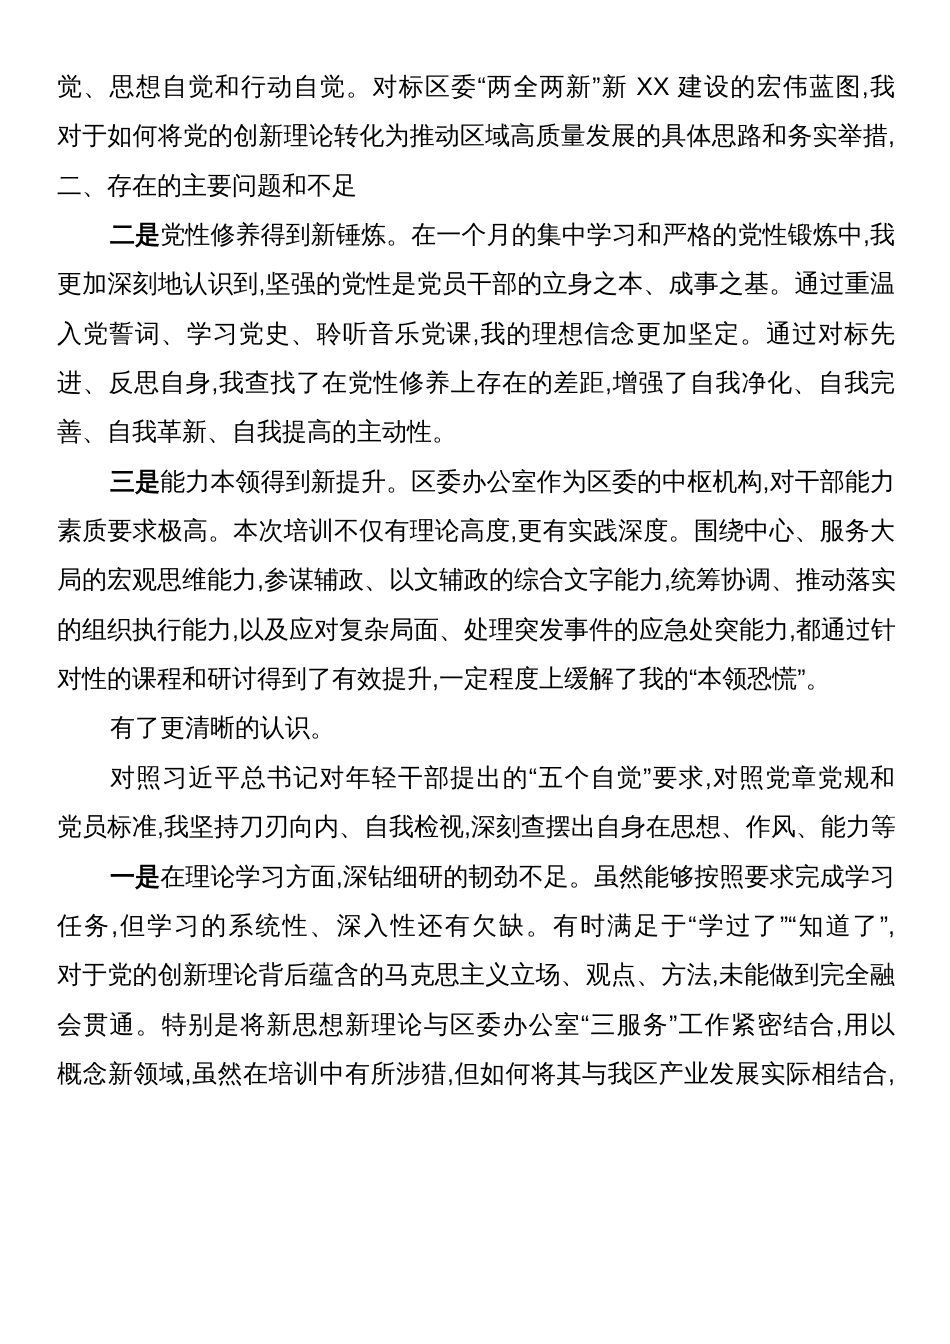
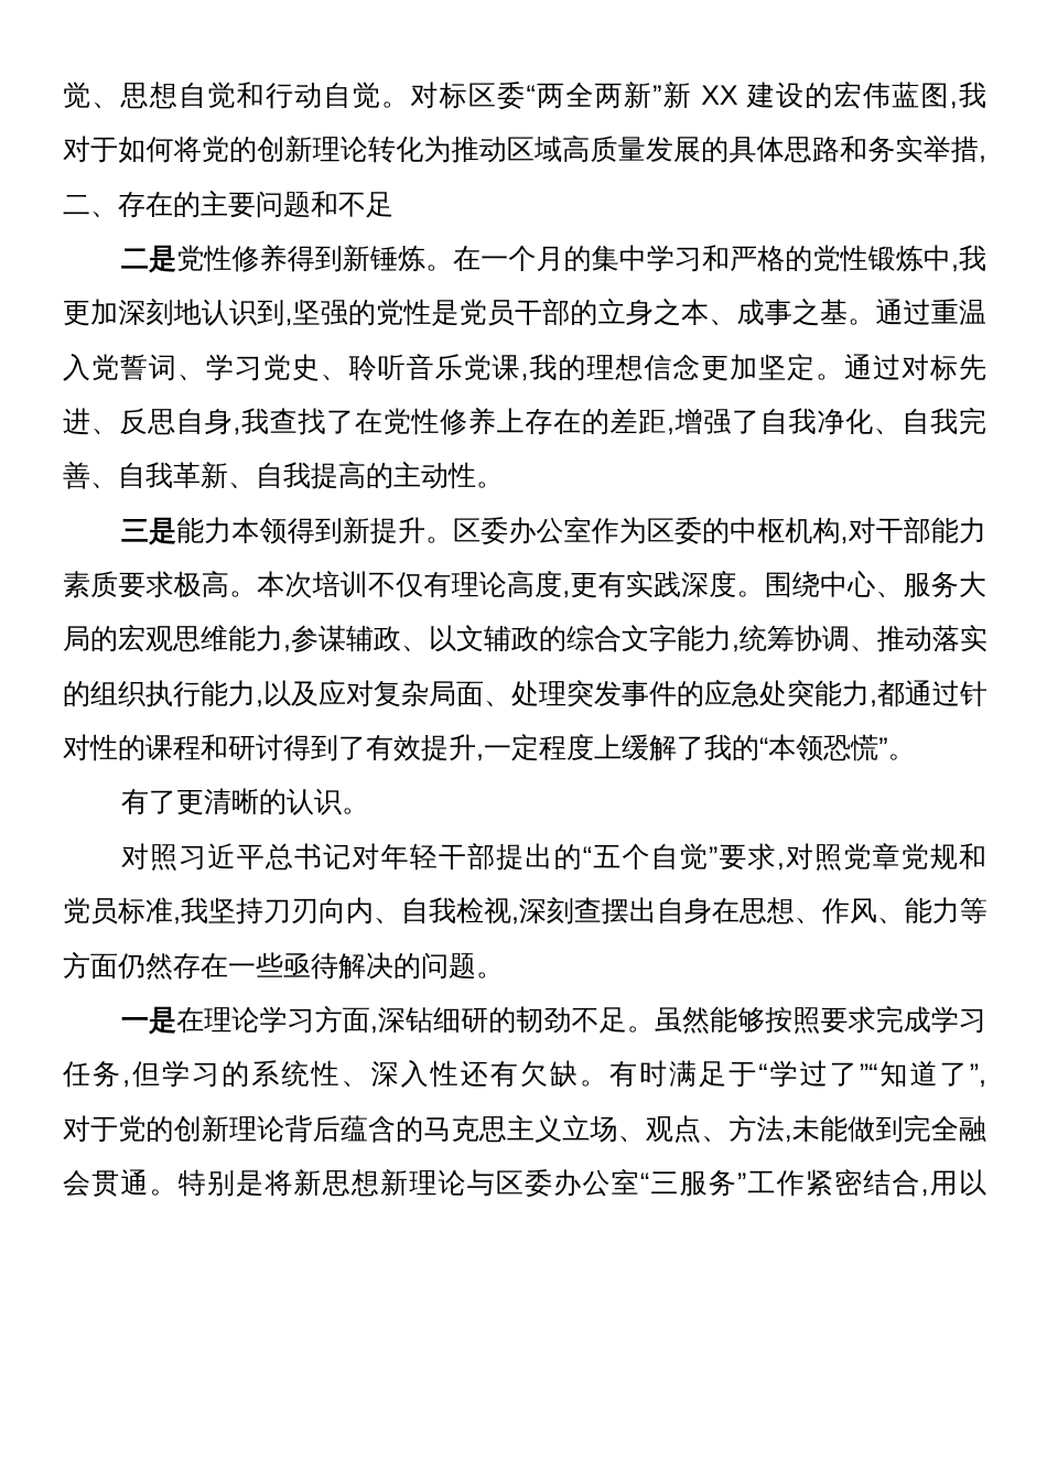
  觉、思想自觉和行动自觉。对标区委“两全两新”新 XX 建设的宏伟蓝图,我
  对于如何将党的创新理论转化为推动区域高质量发展的具体思路和务实举措,
  二、存在的主要问题和不足
  二是党性修养得到新锤炼。在一个月的集中学习和严格的党性锻炼中,我
  更加深刻地认识到,坚强的党性是党员干部的立身之本、成事之基。通过重温
  入党誓词、学习党史、聆听音乐党课,我的理想信念更加坚定。通过对标先
  进、反思自身,我查找了在党性修养上存在的差距,增强了自我净化、自我完
  善、自我革新、自我提高的主动性。
  三是能力本领得到新提升。区委办公室作为区委的中枢机构,对干部能力
  素质要求极高。本次培训不仅有理论高度,更有实践深度。围绕中心、服务大
  局的宏观思维能力,参谋辅政、以文辅政的综合文字能力,统筹协调、推动落实
  的组织执行能力,以及应对复杂局面、处理突发事件的应急处突能力,都通过针
  对性的课程和研讨得到了有效提升,一定程度上缓解了我的“本领恐慌”。
  有了更清晰的认识。
  对照习近平总书记对年轻干部提出的“五个自觉”要求,对照党章党规和
  党员标准,我坚持刀刃向内、自我检视,深刻查摆出自身在思想、作风、能力等
+ 方面仍然存在一些亟待解决的问题。
  一是在理论学习方面,深钻细研的韧劲不足。虽然能够按照要求完成学习
  任务,但学习的系统性、深入性还有欠缺。有时满足于“学过了”“知道了”,
  对于党的创新理论背后蕴含的马克思主义立场、观点、方法,未能做到完全融
  会贯通。特别是将新思想新理论与区委办公室“三服务”工作紧密结合,用以
- 概念新领域,虽然在培训中有所涉猎,但如何将其与我区产业发展实际相结合,
